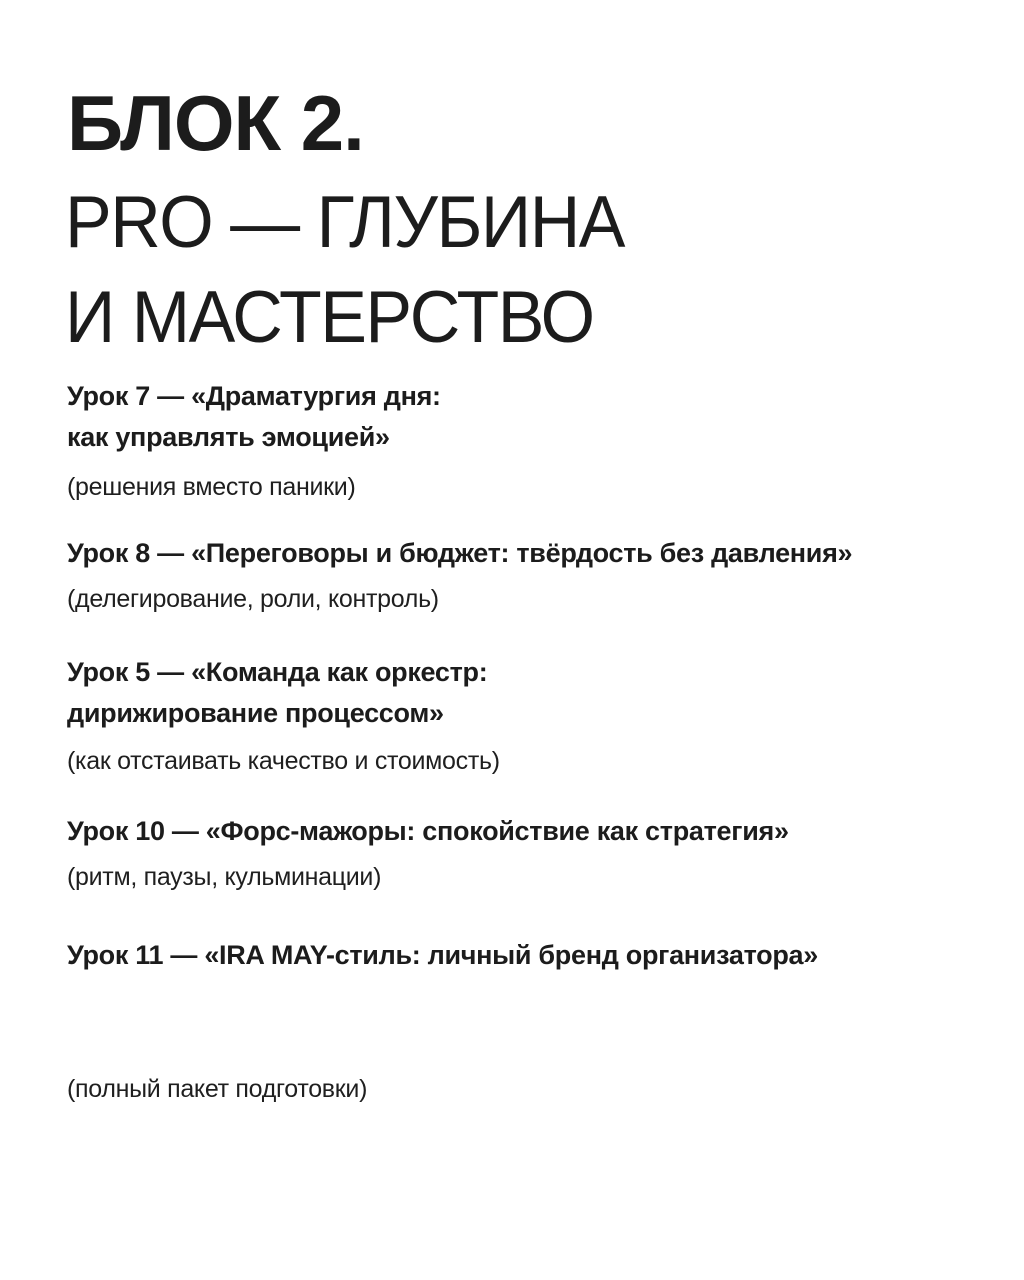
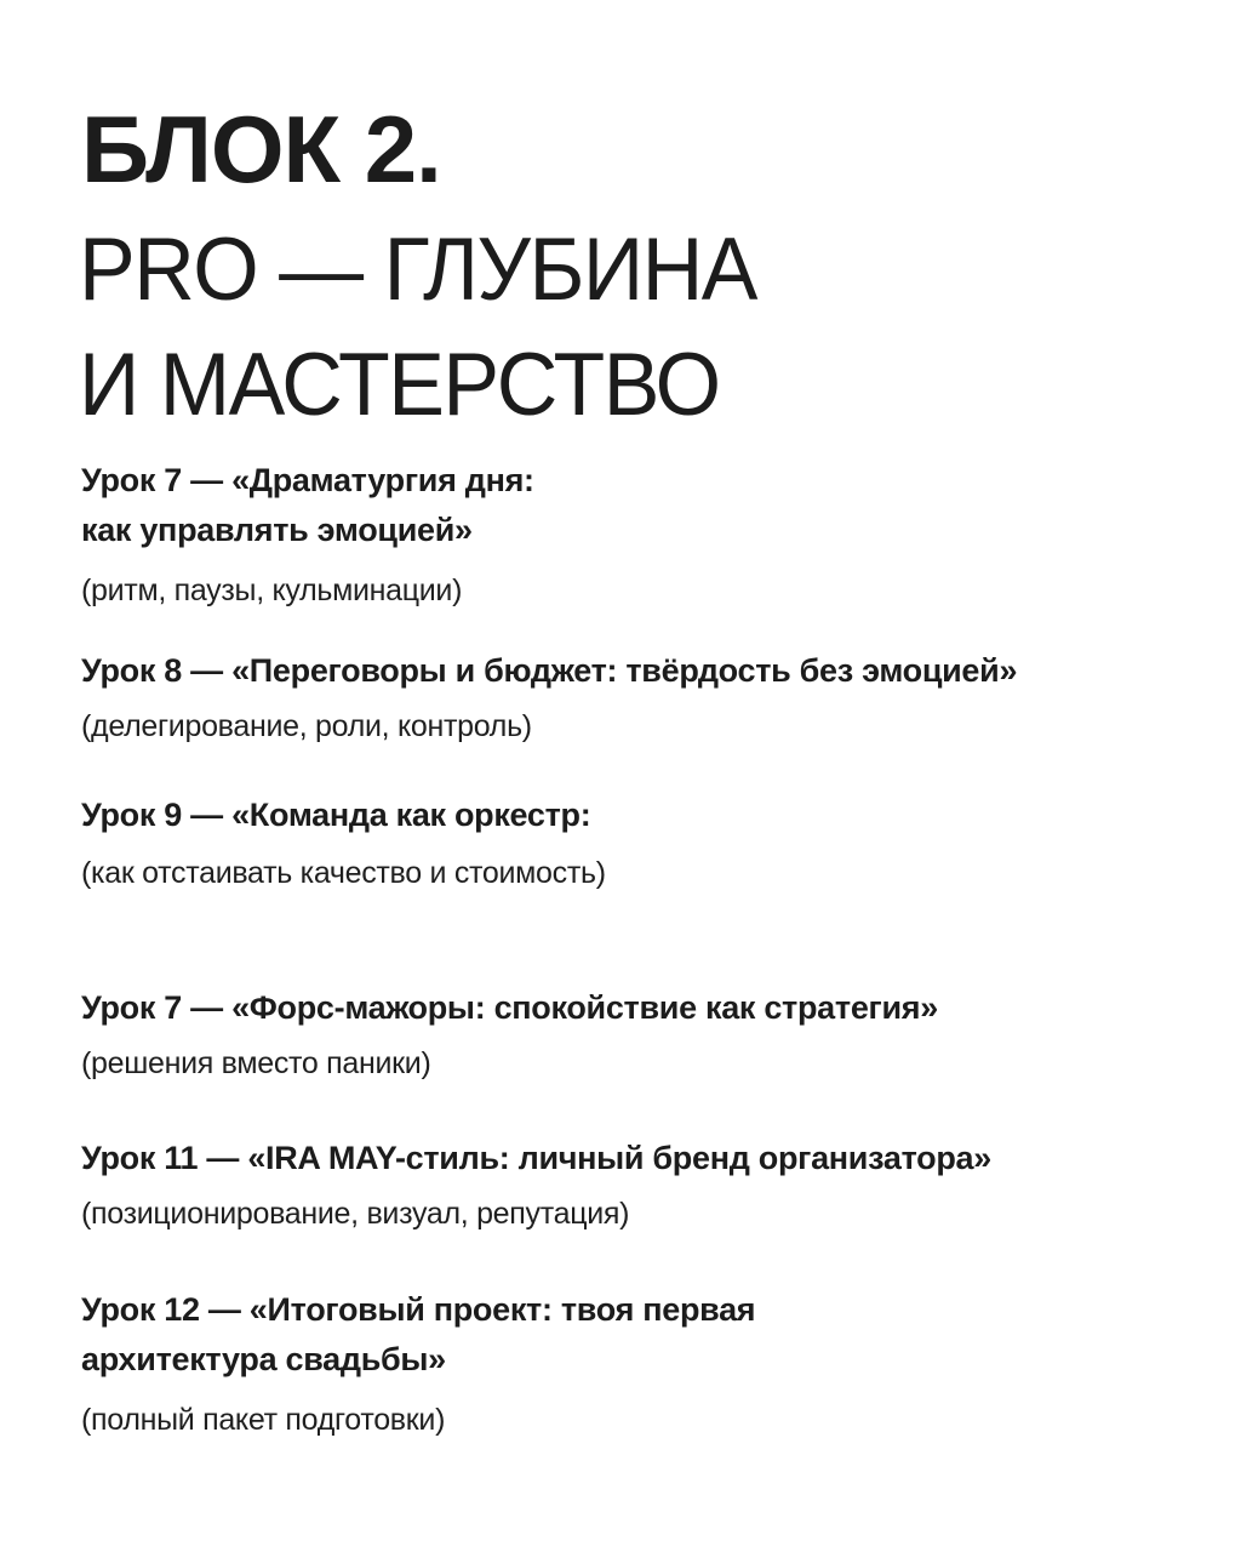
  БЛОК 2.
  PRO — ГЛУБИНА
  И МАСТЕРСТВО
  Урок 7 — «Драматургия дня:
  как управлять эмоцией»
- (решения вместо паники)
+ (ритм, паузы, кульминации)
- Урок 8 — «Переговоры и бюджет: твёрдость без давления»
+ Урок 8 — «Переговоры и бюджет: твёрдость без эмоцией»
  (делегирование, роли, контроль)
- Урок 5 — «Команда как оркестр:
+ Урок 9 — «Команда как оркестр:
- дирижирование процессом»
  (как отстаивать качество и стоимость)
- Урок 10 — «Форс-мажоры: спокойствие как стратегия»
+ Урок 7 — «Форс-мажоры: спокойствие как стратегия»
- (ритм, паузы, кульминации)
+ (решения вместо паники)
  Урок 11 — «IRA MAY-стиль: личный бренд организатора»
+ (позиционирование, визуал, репутация)
+ Урок 12 — «Итоговый проект: твоя первая
+ архитектура свадьбы»
  (полный пакет подготовки)
